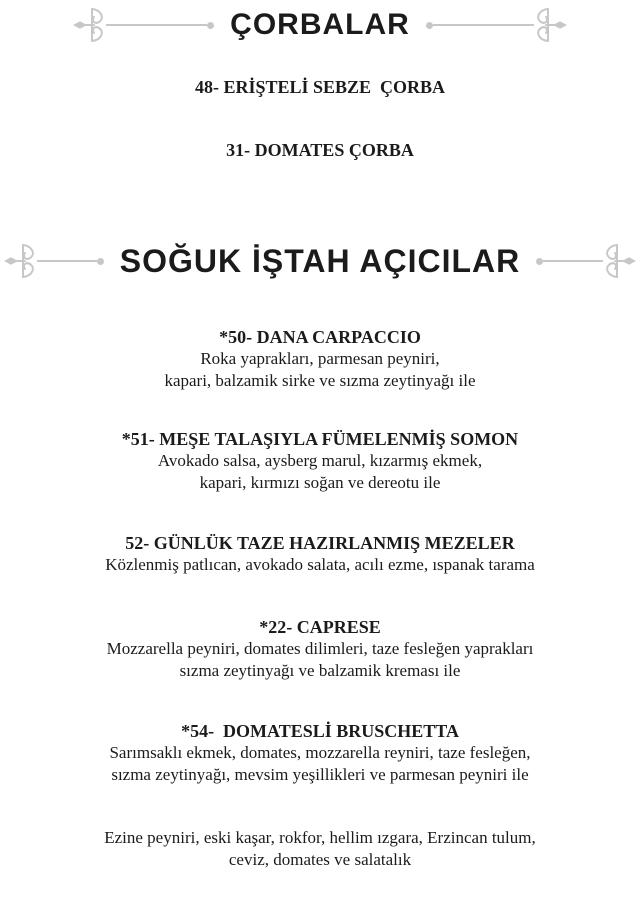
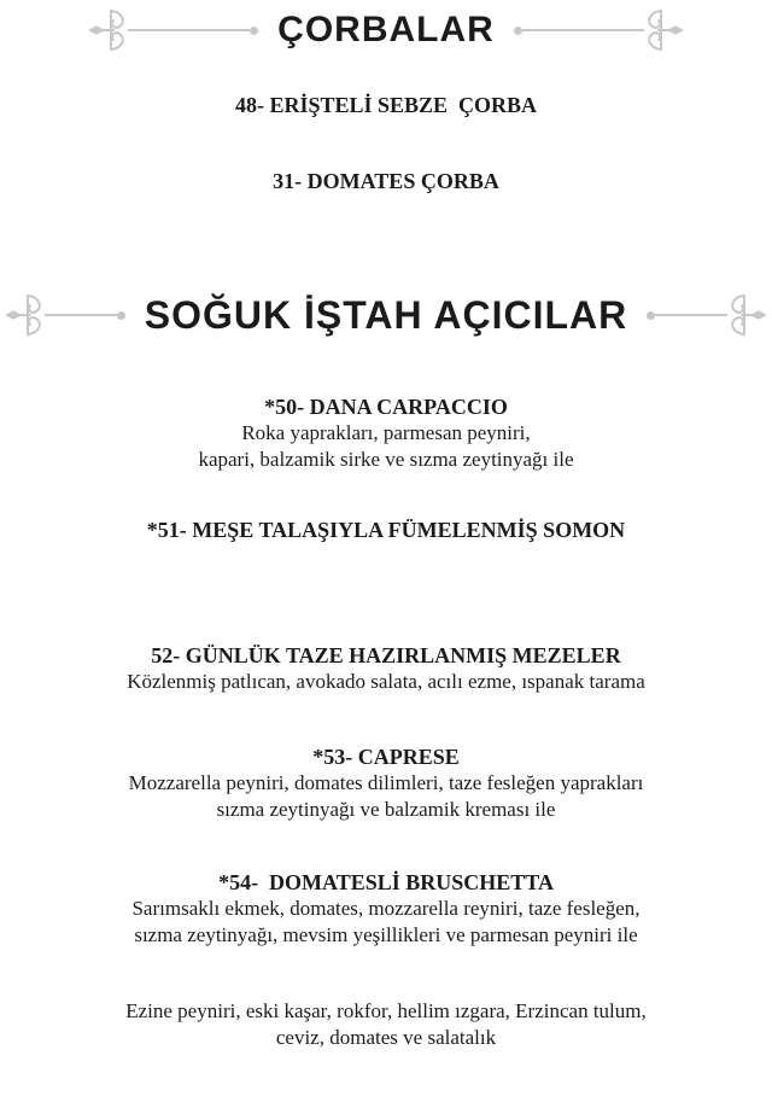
  ÇORBALAR
  48- ERİŞTELİ SEBZE ÇORBA
  31- DOMATES ÇORBA
  SOĞUK İŞTAH AÇICILAR
  *50- DANA CARPACCIO
  Roka yaprakları, parmesan peyniri,
  kapari, balzamik sirke ve sızma zeytinyağı ile
  *51- MEŞE TALAŞIYLA FÜMELENMİŞ SOMON
- Avokado salsa, aysberg marul, kızarmış ekmek,
- kapari, kırmızı soğan ve dereotu ile
  52- GÜNLÜK TAZE HAZIRLANMIŞ MEZELER
  Közlenmiş patlıcan, avokado salata, acılı ezme, ıspanak tarama
- *22- CAPRESE
+ *53- CAPRESE
  Mozzarella peyniri, domates dilimleri, taze fesleğen yaprakları
  sızma zeytinyağı ve balzamik kreması ile
  *54- DOMATESLİ BRUSCHETTA
  Sarımsaklı ekmek, domates, mozzarella reyniri, taze fesleğen,
  sızma zeytinyağı, mevsim yeşillikleri ve parmesan peyniri ile
  Ezine peyniri, eski kaşar, rokfor, hellim ızgara, Erzincan tulum,
  ceviz, domates ve salatalık
